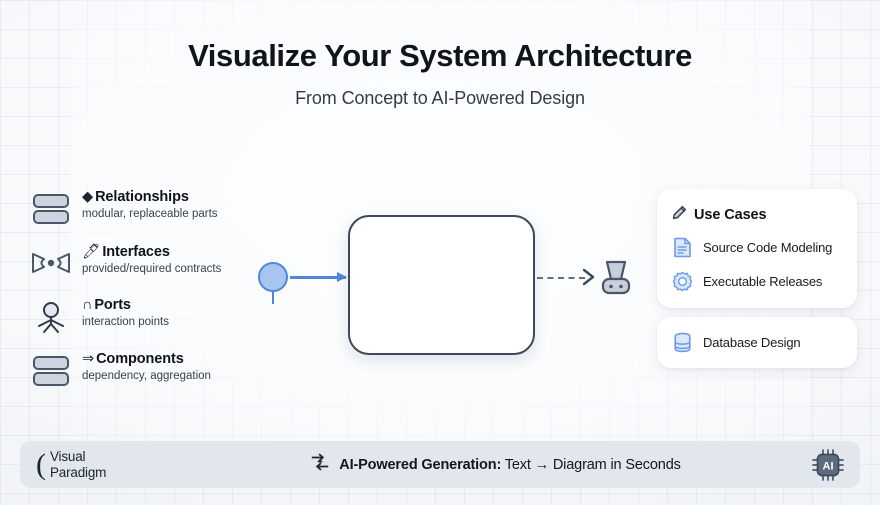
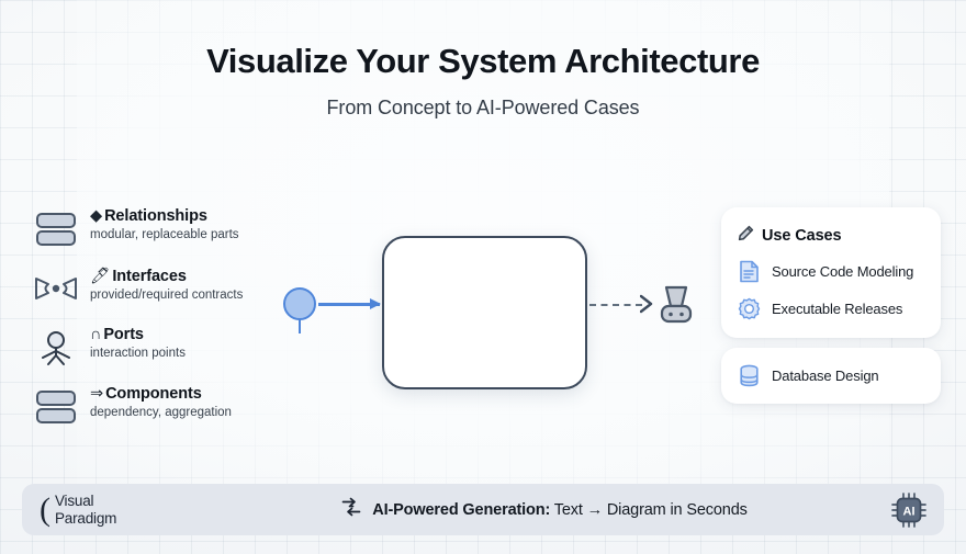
  Visualize Your System Architecture
- From Concept to AI-Powered Design
+ From Concept to AI-Powered Cases
  ◆ Relationships
  modular, replaceable parts
  🖊 Interfaces
  provided/required contracts
  ∩ Ports
  interaction points
  ⇒ Components
  dependency, aggregation
  Use Cases
  Source Code Modeling
  Executable Releases
  Database Design
  (
  Visual
  Paradigm
  AI-Powered Generation: Text → Diagram in Seconds
  AI
